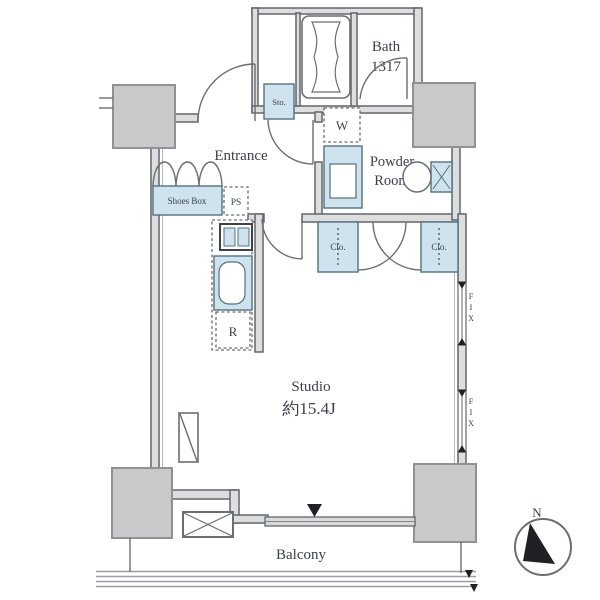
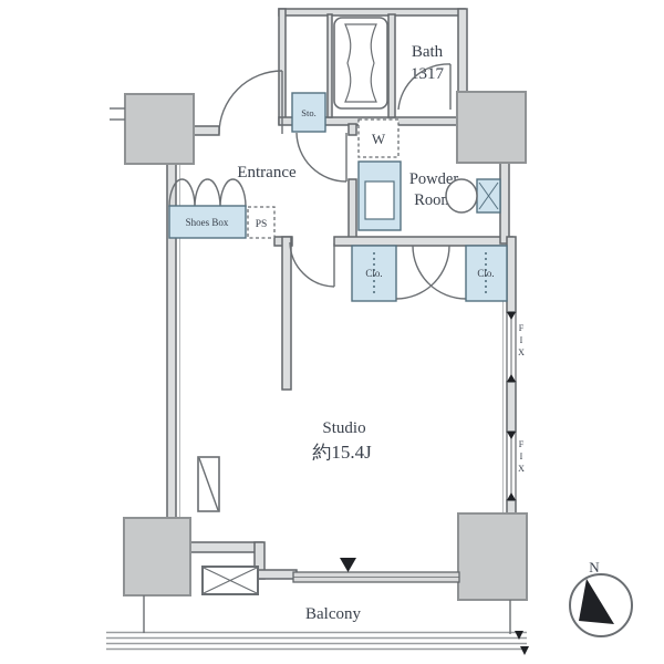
  Bath
  1317
  Sto.
  W
  Powder
  Roo
  Entrance
  Shoes Box
  PS
- R
  Clo.
  Clo.
  Studio
  約15.4J
  F I X
  F I X
  Balcony
  N
